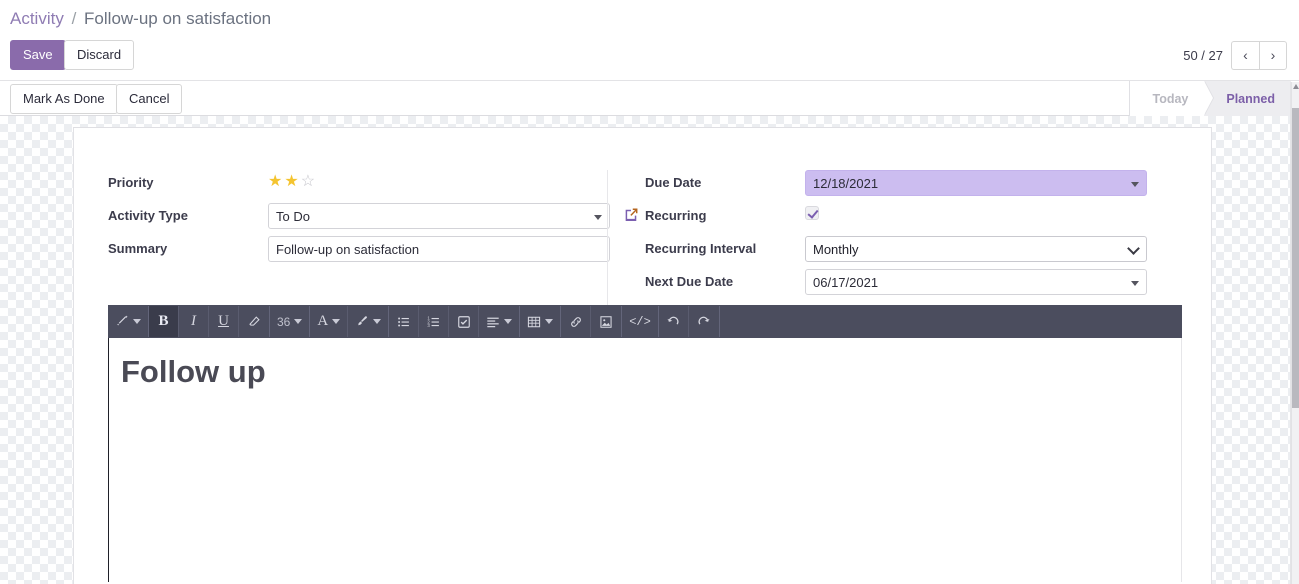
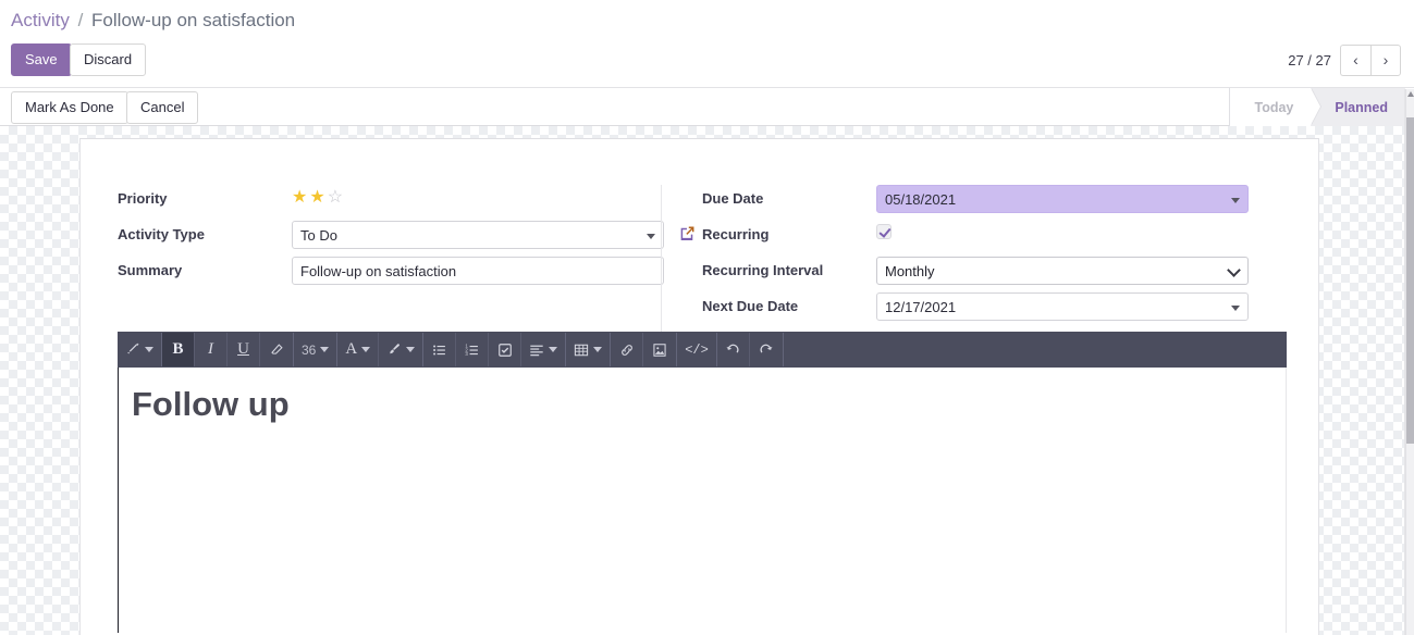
  Activity / Follow-up on satisfaction
  Save
  Discard
- 50 / 27
+ 27 / 27
  ‹
  ›
  Mark As Done
  Cancel
  Today
  Planned
  Priority
  ★
  ★
  ☆
  Activity Type
  To Do
  Summary
  Follow-up on satisfaction
  Due Date
- 12/18/2021
+ 05/18/2021
  Recurring
  Recurring Interval
  Monthly
  Next Due Date
- 06/17/2021
+ 12/17/2021
  B
  I
  U
  36
  A
  </>
  Follow up
